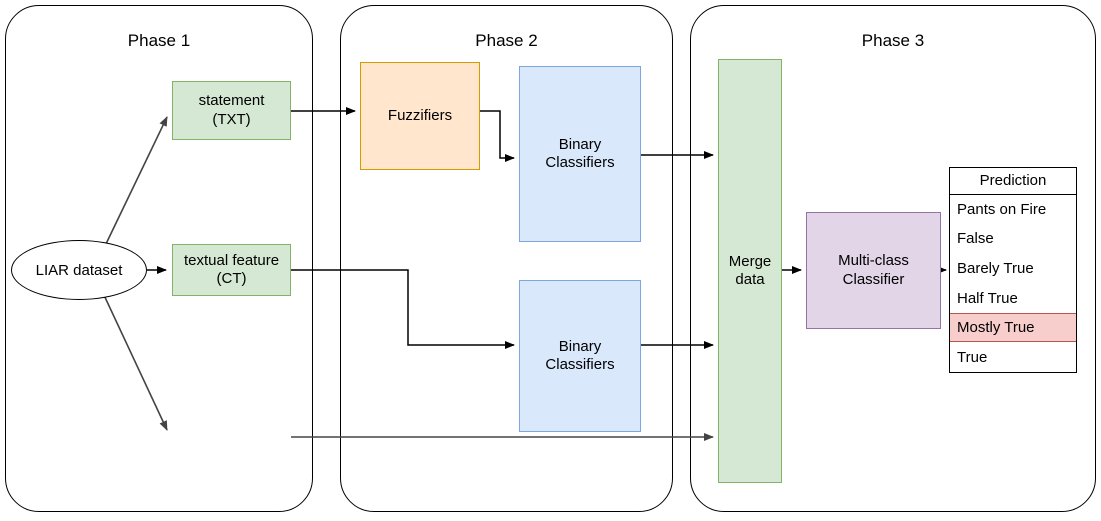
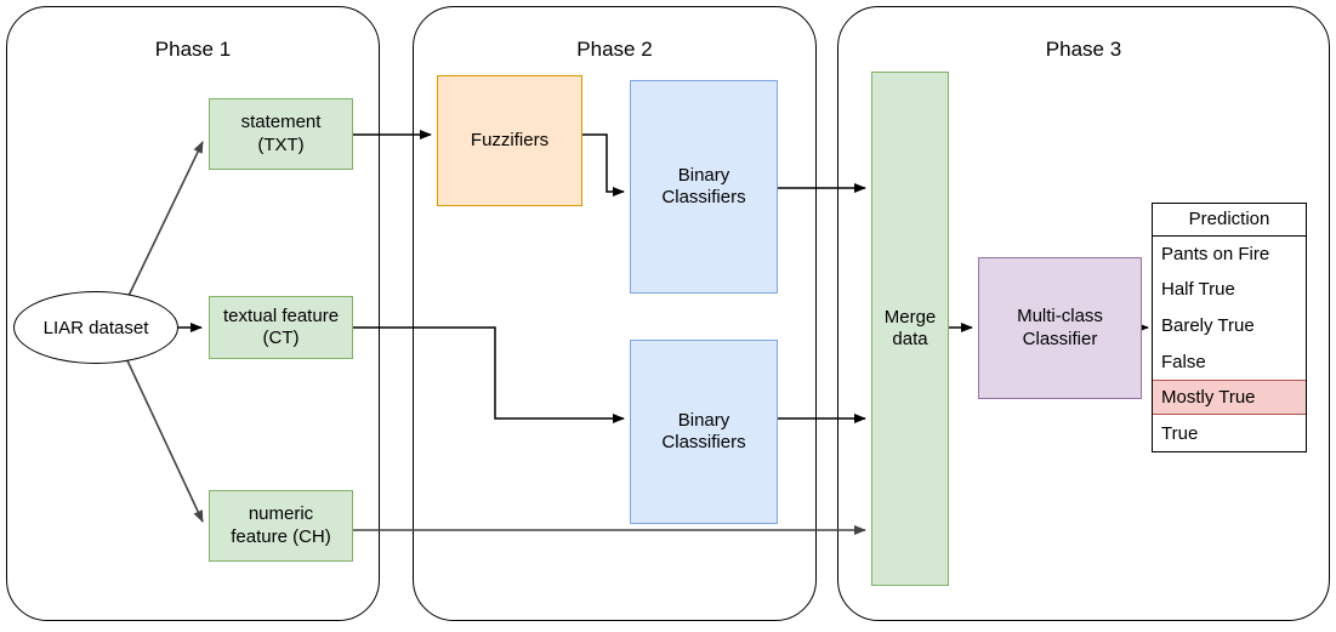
  Phase 1
  Phase 2
  Phase 3
  LIAR dataset
  statement
  (TXT)
  textual feature
  (CT)
+ numeric
+ feature (CH)
  Fuzzifiers
  Binary
  Classifiers
  Binary
  Classifiers
  Merge
  data
  Multi-class
  Classifier
  Prediction
  Pants on Fire
- False
+ Half True
  Barely True
- Half True
+ False
  Mostly True
  True
